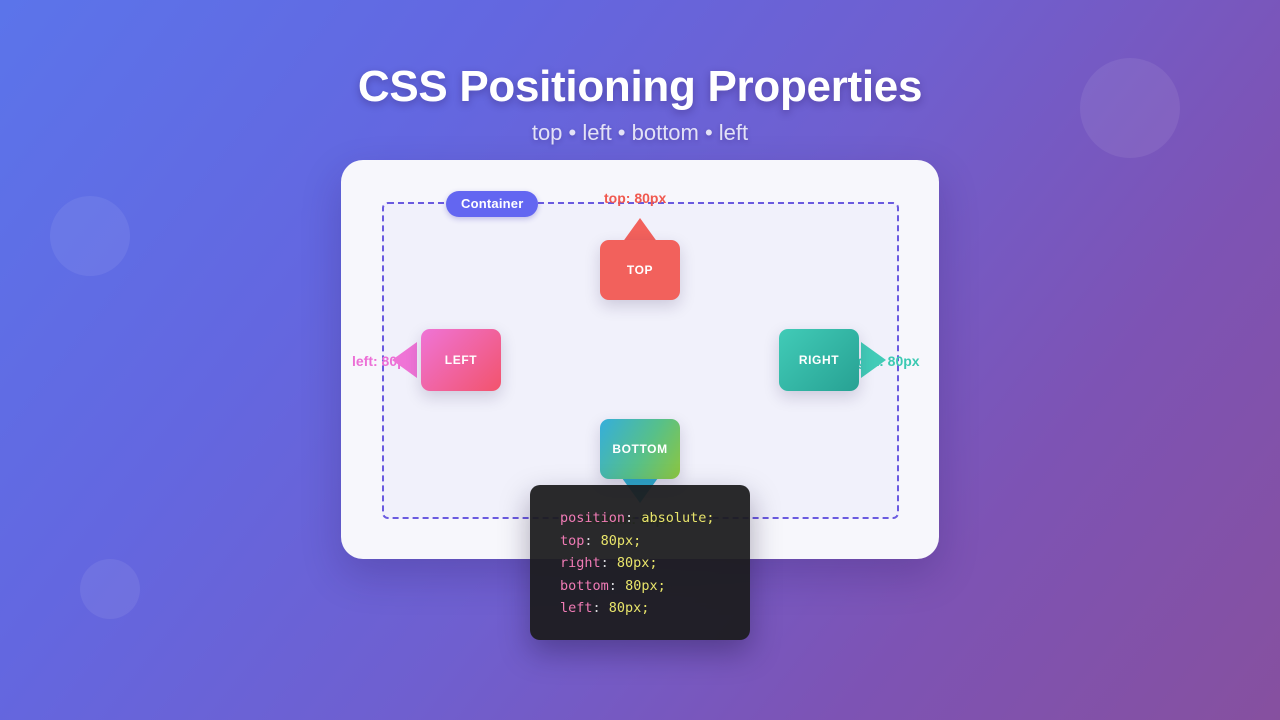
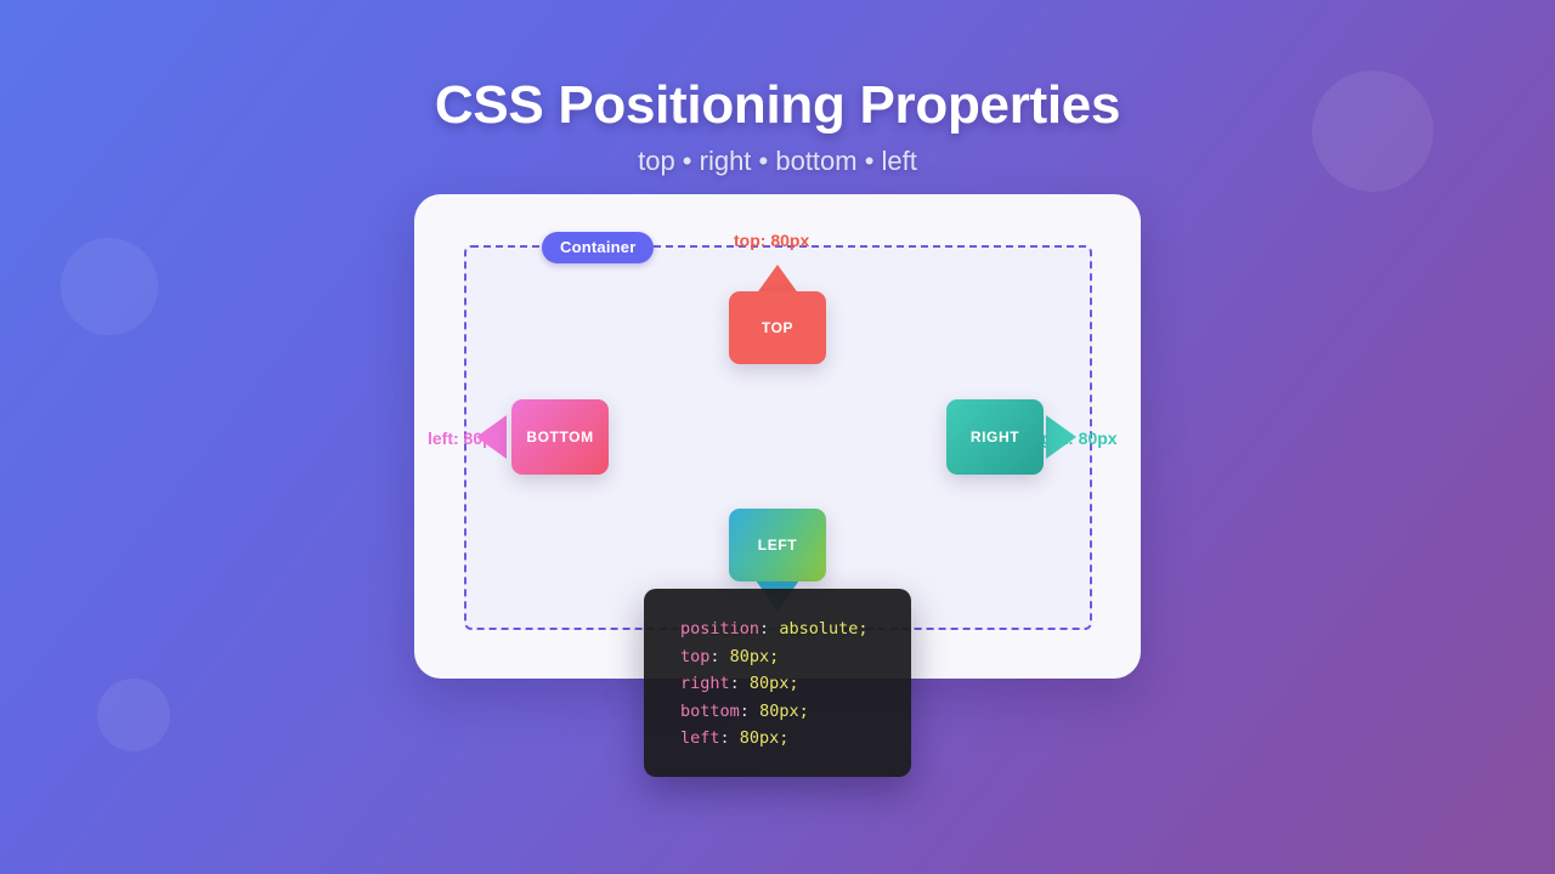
  CSS Positioning Properties
- top • left • bottom • left
+ top • right • bottom • left
  Container
  top: 80px
  ght: 80px
  left: 80px
  TOP
- LEFT
+ BOTTOM
  RIGHT
- BOTTOM
+ LEFT
  position: absolute;
  top: 80px;
  right: 80px;
  bottom: 80px;
  left: 80px;
